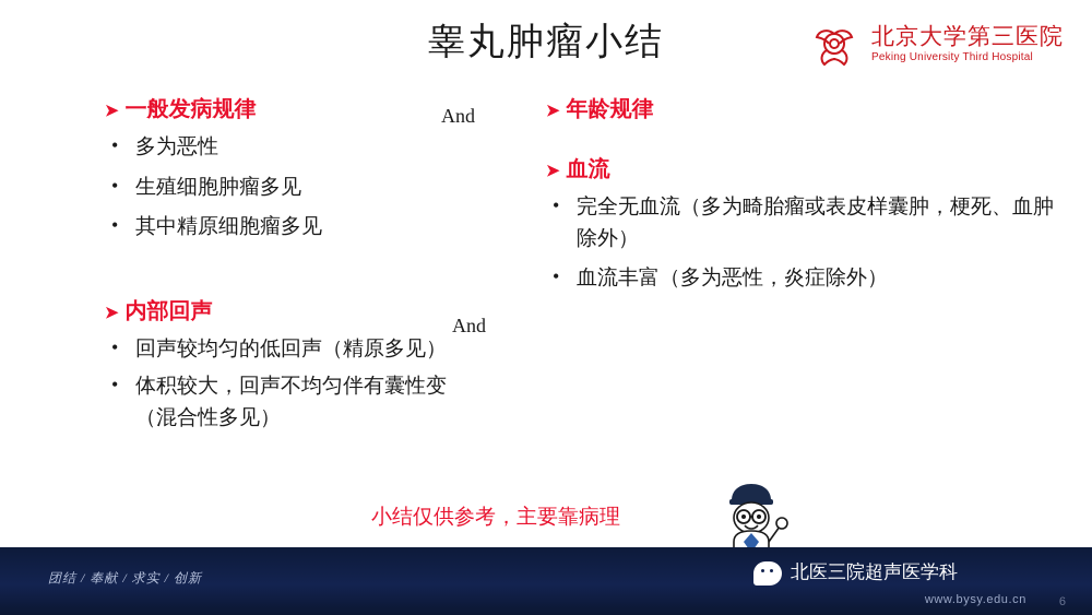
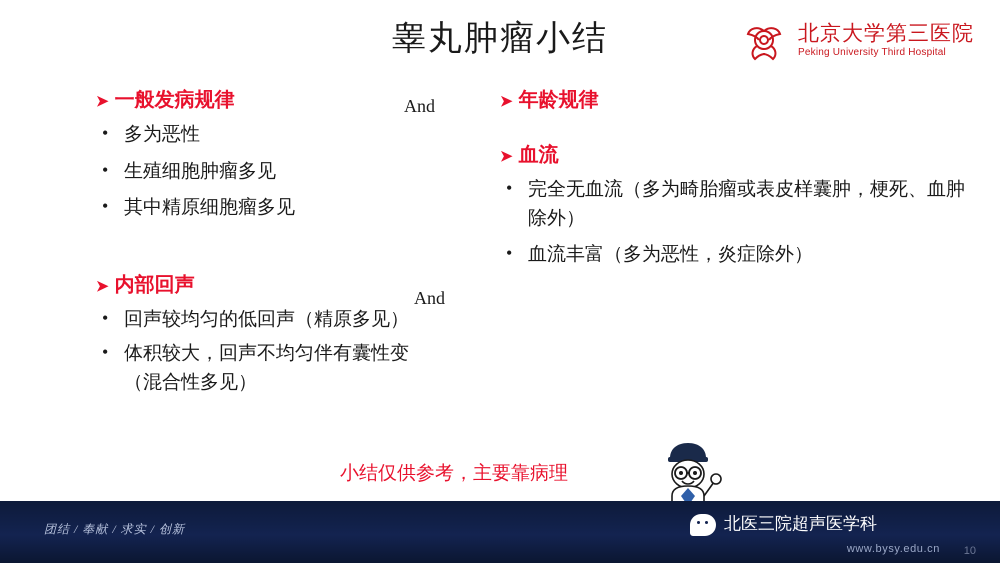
  睾丸肿瘤小结
  北京大学第三医院
  Peking University Third Hospital
  ➤
  一般发病规律
  多为恶性
  生殖细胞肿瘤多见
  其中精原细胞瘤多见
  ➤
  内部回声
  回声较均匀的低回声（精原多见）
  体积较大，回声不均匀伴有囊性变（混合性多见）
  ➤
  年龄规律
  ➤
  血流
  完全无血流（多为畸胎瘤或表皮样囊肿，梗死、血肿除外）
  血流丰富（多为恶性，炎症除外）
  And
  And
  小结仅供参考，主要靠病理
  团结 / 奉献 / 求实 / 创新
  北医三院超声医学科
  www.bysy.edu.cn
- 6
+ 10
